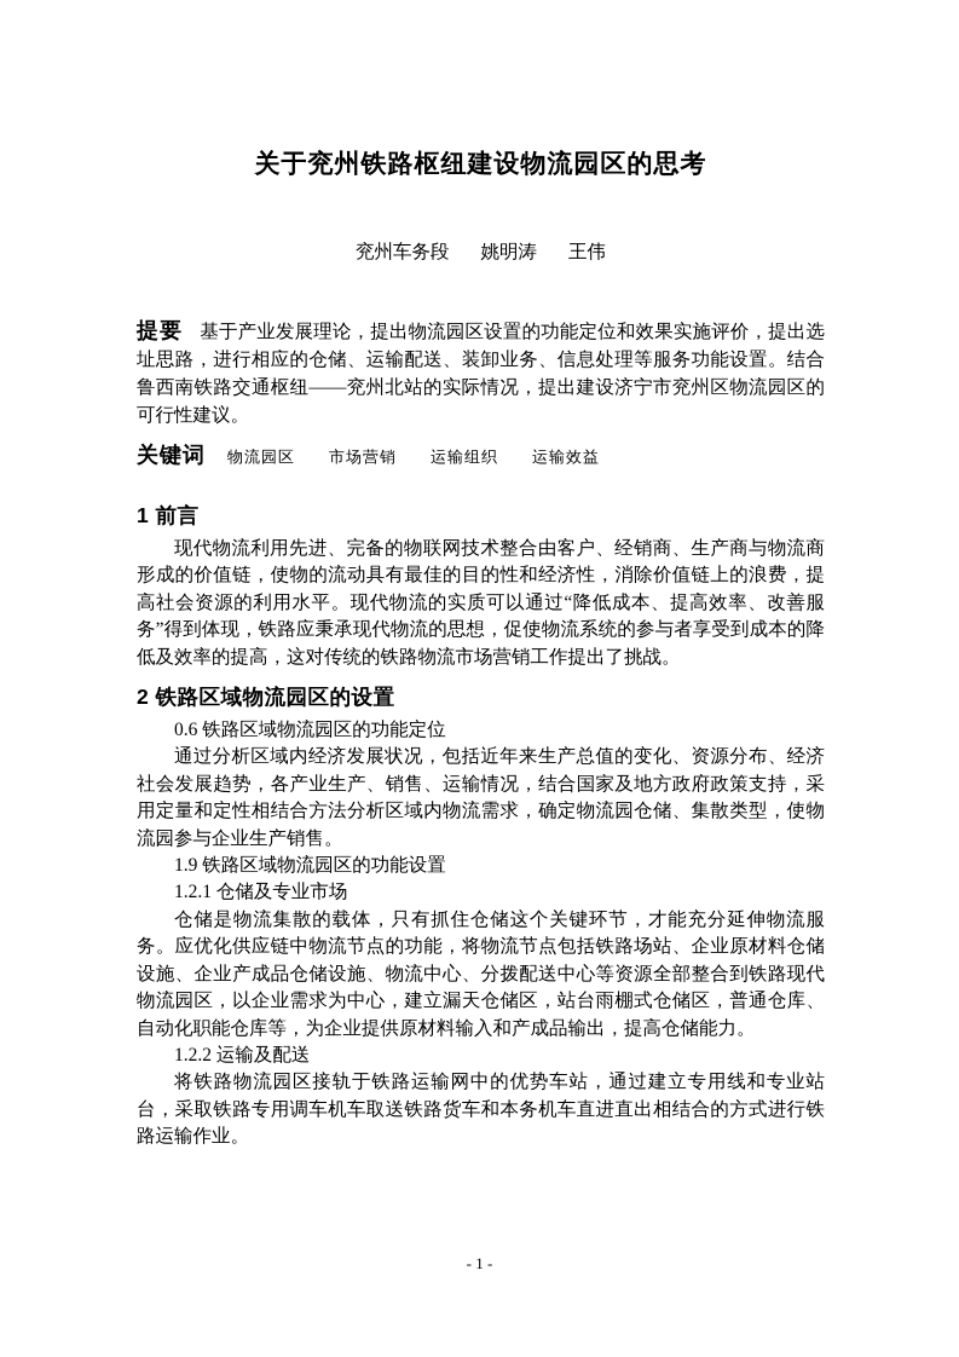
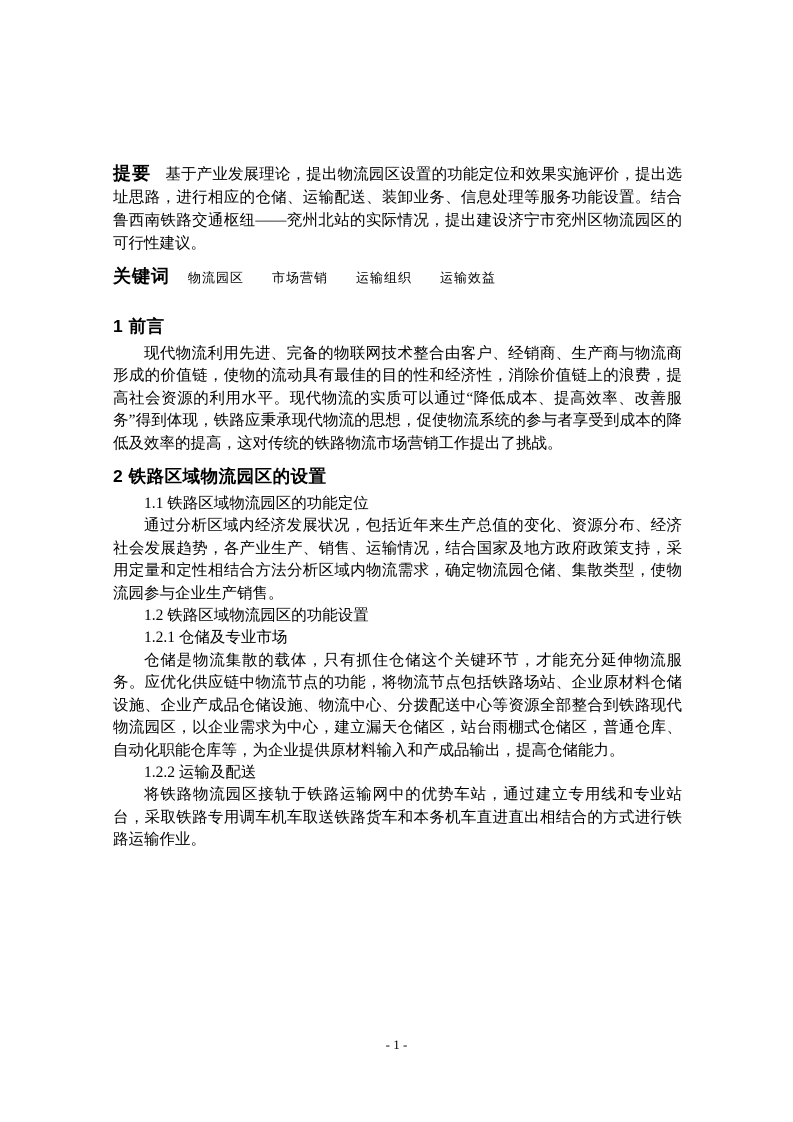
- 关于兖州铁路枢纽建设物流园区的思考
- 兖州车务段 姚明涛 王伟
  提要 基于产业发展理论，提出物流园区设置的功能定位和效果实施评价，提出选址思路，进行相应的仓储、运输配送、装卸业务、信息处理等服务功能设置。结合鲁西南铁路交通枢纽——兖州北站的实际情况，提出建设济宁市兖州区物流园区的可行性建议。
  关键词 物流园区 市场营销 运输组织 运输效益
  1 前言
  现代物流利用先进、完备的物联网技术整合由客户、经销商、生产商与物流商形成的价值链，使物的流动具有最佳的目的性和经济性，消除价值链上的浪费，提高社会资源的利用水平。现代物流的实质可以通过“降低成本、提高效率、改善服务”得到体现，铁路应秉承现代物流的思想，促使物流系统的参与者享受到成本的降低及效率的提高，这对传统的铁路物流市场营销工作提出了挑战。
  2 铁路区域物流园区的设置
- 0.6 铁路区域物流园区的功能定位
+ 1.1 铁路区域物流园区的功能定位
  通过分析区域内经济发展状况，包括近年来生产总值的变化、资源分布、经济社会发展趋势，各产业生产、销售、运输情况，结合国家及地方政府政策支持，采用定量和定性相结合方法分析区域内物流需求，确定物流园仓储、集散类型，使物流园参与企业生产销售。
- 1.9 铁路区域物流园区的功能设置
+ 1.2 铁路区域物流园区的功能设置
  1.2.1 仓储及专业市场
  仓储是物流集散的载体，只有抓住仓储这个关键环节，才能充分延伸物流服务。应优化供应链中物流节点的功能，将物流节点包括铁路场站、企业原材料仓储设施、企业产成品仓储设施、物流中心、分拨配送中心等资源全部整合到铁路现代物流园区，以企业需求为中心，建立漏天仓储区，站台雨棚式仓储区，普通仓库、自动化职能仓库等，为企业提供原材料输入和产成品输出，提高仓储能力。
  1.2.2 运输及配送
  将铁路物流园区接轨于铁路运输网中的优势车站，通过建立专用线和专业站台，采取铁路专用调车机车取送铁路货车和本务机车直进直出相结合的方式进行铁路运输作业。
  - 1 -
